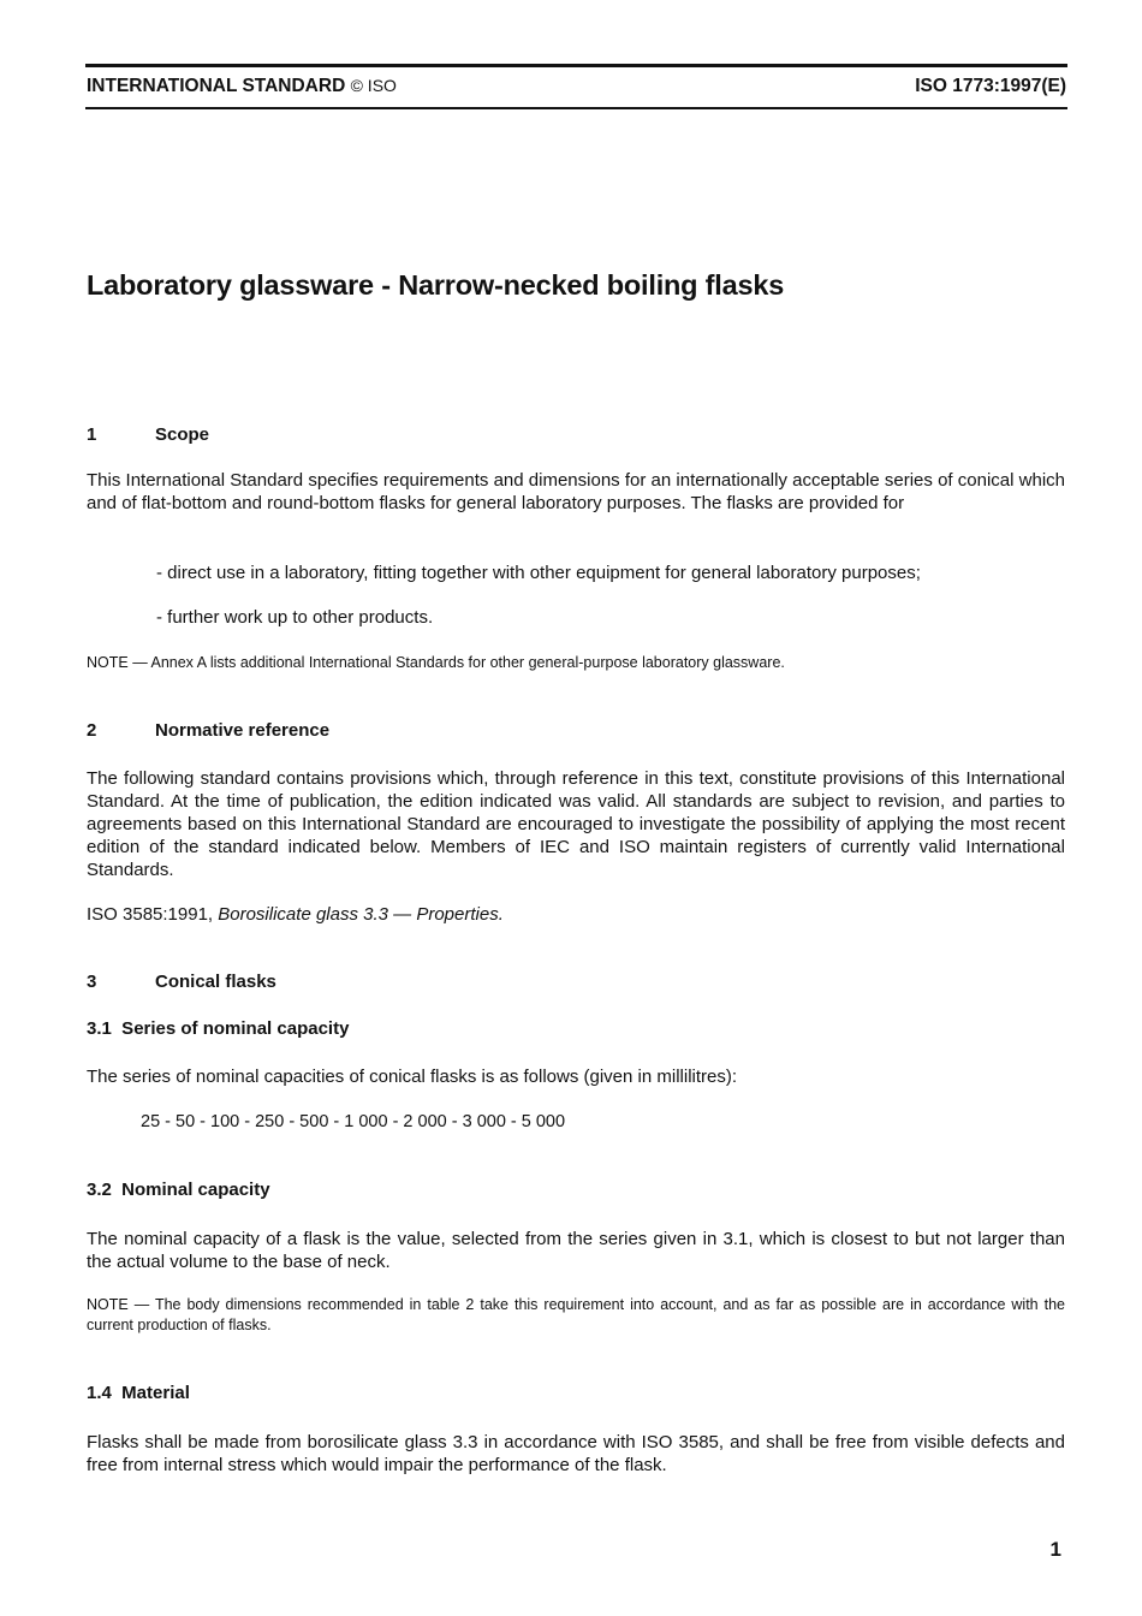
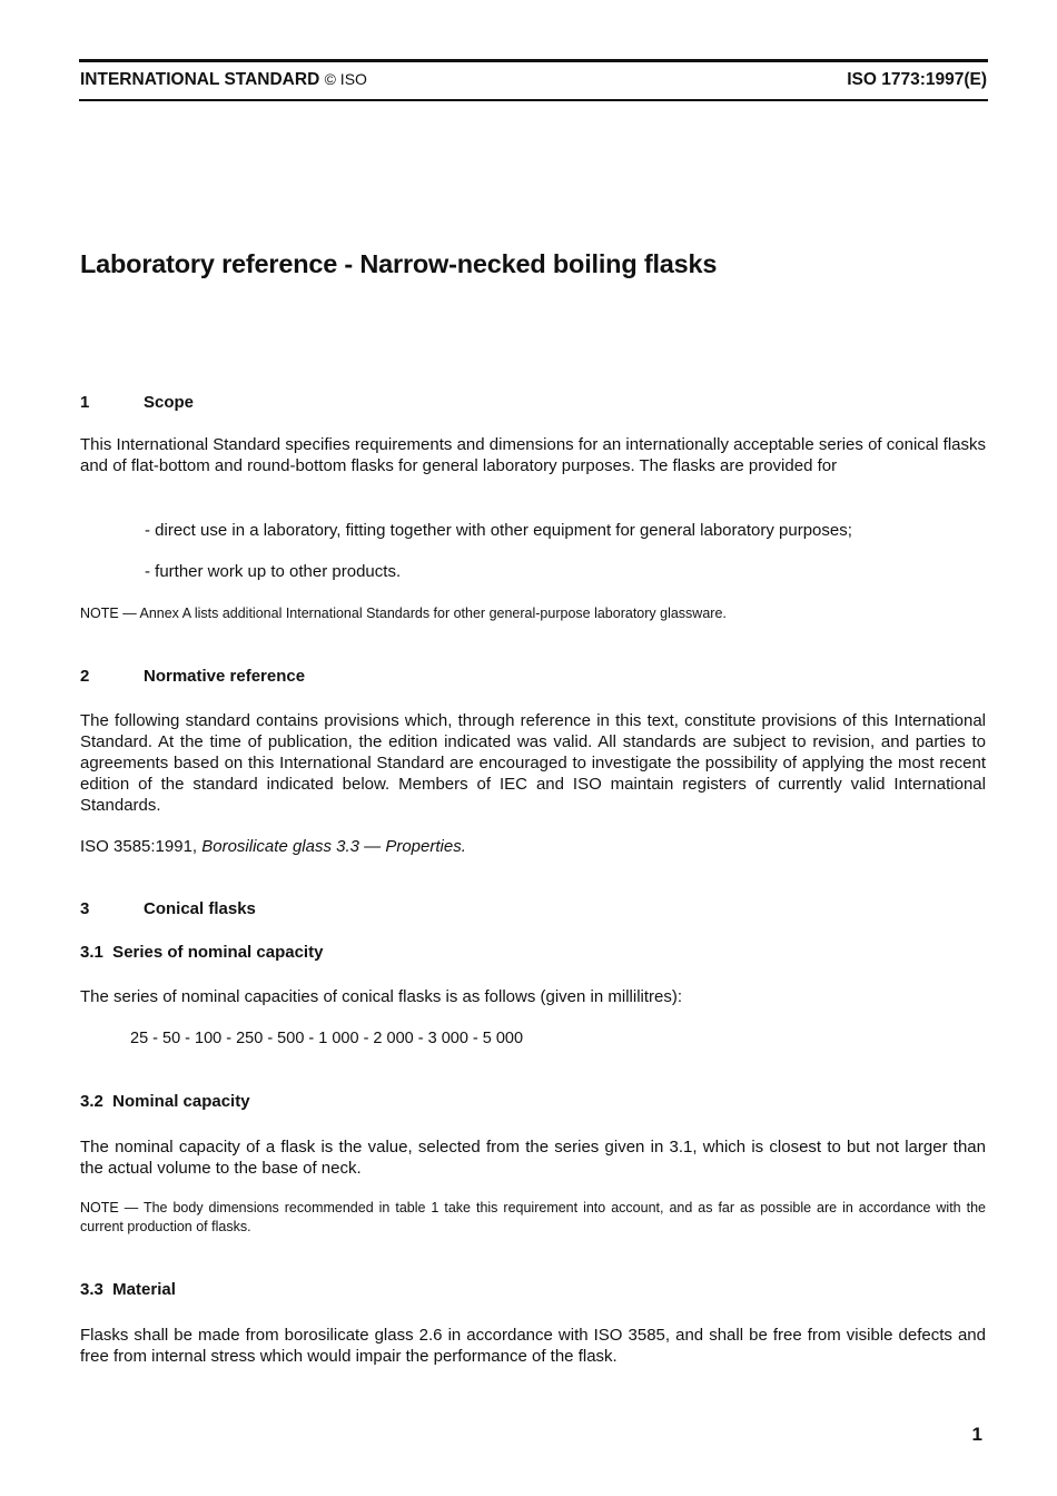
  INTERNATIONAL STANDARD © ISO
  ISO 1773:1997(E)
- Laboratory glassware - Narrow-necked boiling flasks
+ Laboratory reference - Narrow-necked boiling flasks
  1
  Scope
- This International Standard specifies requirements and dimensions for an internationally acceptable series of conical which and of flat-bottom and round-bottom flasks for general laboratory purposes. The flasks are provided for
+ This International Standard specifies requirements and dimensions for an internationally acceptable series of conical flasks and of flat-bottom and round-bottom flasks for general laboratory purposes. The flasks are provided for
  - direct use in a laboratory, fitting together with other equipment for general laboratory purposes;
  - further work up to other products.
  NOTE — Annex A lists additional International Standards for other general-purpose laboratory glassware.
  2
  Normative reference
  The following standard contains provisions which, through reference in this text, constitute provisions of this International Standard. At the time of publication, the edition indicated was valid. All standards are subject to revision, and parties to agreements based on this International Standard are encouraged to investigate the possibility of applying the most recent edition of the standard indicated below. Members of IEC and ISO maintain registers of currently valid International Standards.
  ISO 3585:1991, Borosilicate glass 3.3 — Properties.
  3
  Conical flasks
  3.1 Series of nominal capacity
  The series of nominal capacities of conical flasks is as follows (given in millilitres):
  25 - 50 - 100 - 250 - 500 - 1 000 - 2 000 - 3 000 - 5 000
  3.2 Nominal capacity
  The nominal capacity of a flask is the value, selected from the series given in 3.1, which is closest to but not larger than the actual volume to the base of neck.
- NOTE — The body dimensions recommended in table 2 take this requirement into account, and as far as possible are in accordance with the current production of flasks.
+ NOTE — The body dimensions recommended in table 1 take this requirement into account, and as far as possible are in accordance with the current production of flasks.
- 1.4 Material
+ 3.3 Material
- Flasks shall be made from borosilicate glass 3.3 in accordance with ISO 3585, and shall be free from visible defects and free from internal stress which would impair the performance of the flask.
+ Flasks shall be made from borosilicate glass 2.6 in accordance with ISO 3585, and shall be free from visible defects and free from internal stress which would impair the performance of the flask.
  1
